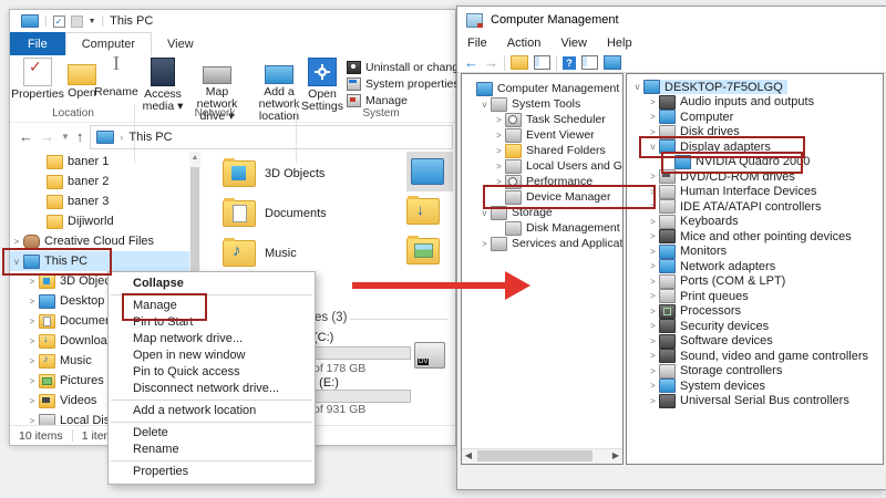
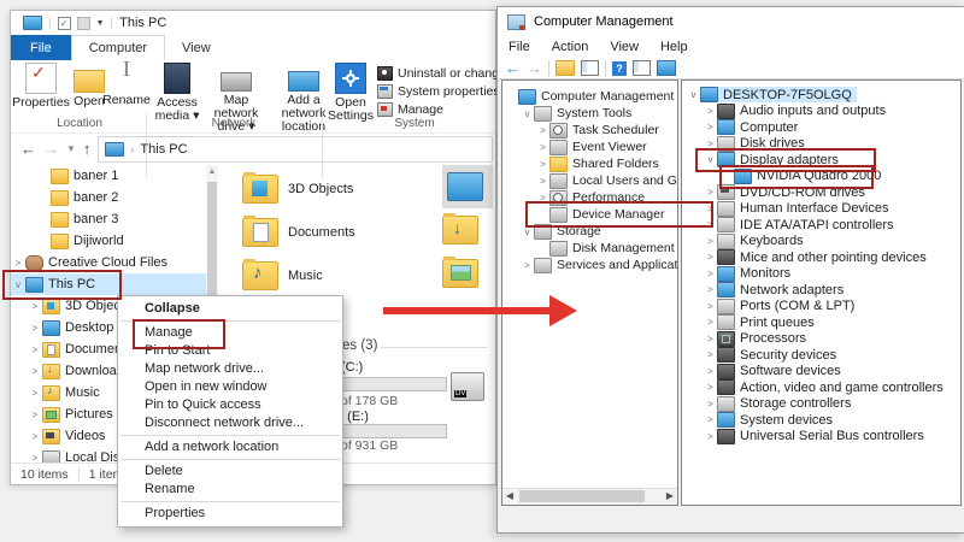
  |
  ✓
  |
  This PC
  File
  Computer
  View
  Properties
  Open
  I
  Rename
  Access media ▾
  Map network drive ▾
  Add a networ locatio
  Open Settings
  Uninstall or chan
  System propertie
  Manage
  Location
  Network
  System
  ←
  →
  ▼
  ↑
  ›
  This PC
  baner 1
  baner 2
  baner 3
  Dijiworld
  >
  Creative Cloud Files
  v
  This PC
  >
  >
  Desktop
  >
  >
  Downloa
  >
  Music
  >
  Pictures
  >
  Videos
  >
  3D Objects
  Documents
  Music
  10 items
  es (3)
  C:)
  of 178 GB
  (E:)
  of 931 GB
  Collapse
  Manage
  Pin to Start
  Map network drive...
  Open in new window
  Pin to Quick access
  Disconnect network drive...
  Add a network location
  Delete
  Rename
  Properties
  Computer Management
  File
  Action
  View
  Help
  ←
  →
  ?
  Computer Management
  v
  System Tools
  >
  Task Scheduler
  >
  Event Viewer
  >
  Shared Folders
  >
  Local Users and G
  >
  Performance
  Device Manager
  v
  Storage
  Disk Management
  >
  Services and Applicat
  ◀
  ▶
  v
  DESKTOP-7F5OLGQ
  >
  Audio inputs and outputs
  >
  Computer
  >
  Disk drives
  v
  Display adapters
  NVIDIA Quadro 2000
  >
  DVD/CD-ROM drives
  >
  Human Interface Devices
  >
  IDE ATA/ATAPI controllers
  >
  Keyboards
  >
  Mice and other pointing devices
  >
  Monitors
  >
  Network adapters
  >
  Ports (COM & LPT)
  >
  Print queues
  >
  Processors
  >
  Security devices
  >
  Software devices
  >
- Sound, video and game controllers
+ Action, video and game controllers
  >
  Storage controllers
  >
  System devices
  >
  Universal Serial Bus controllers
